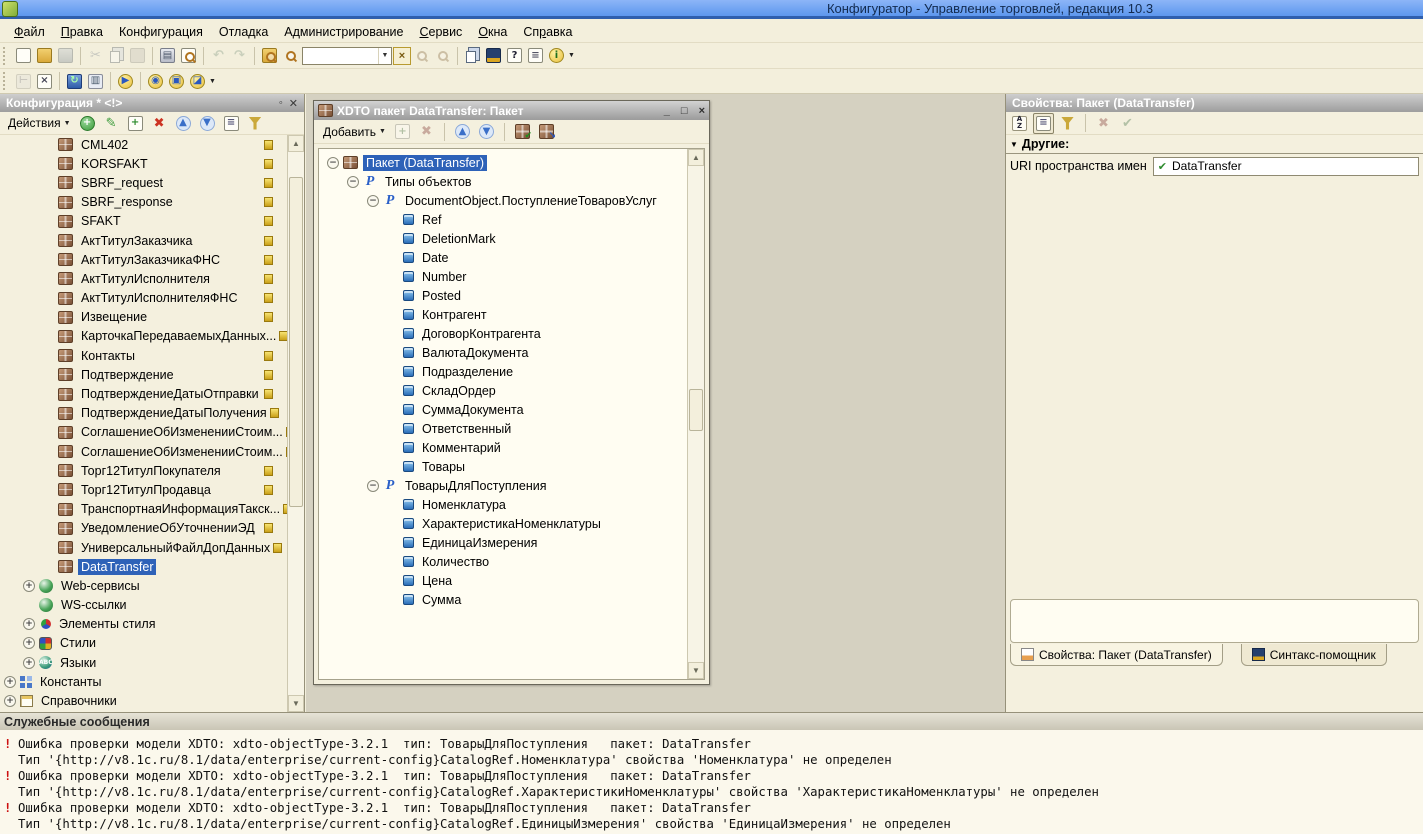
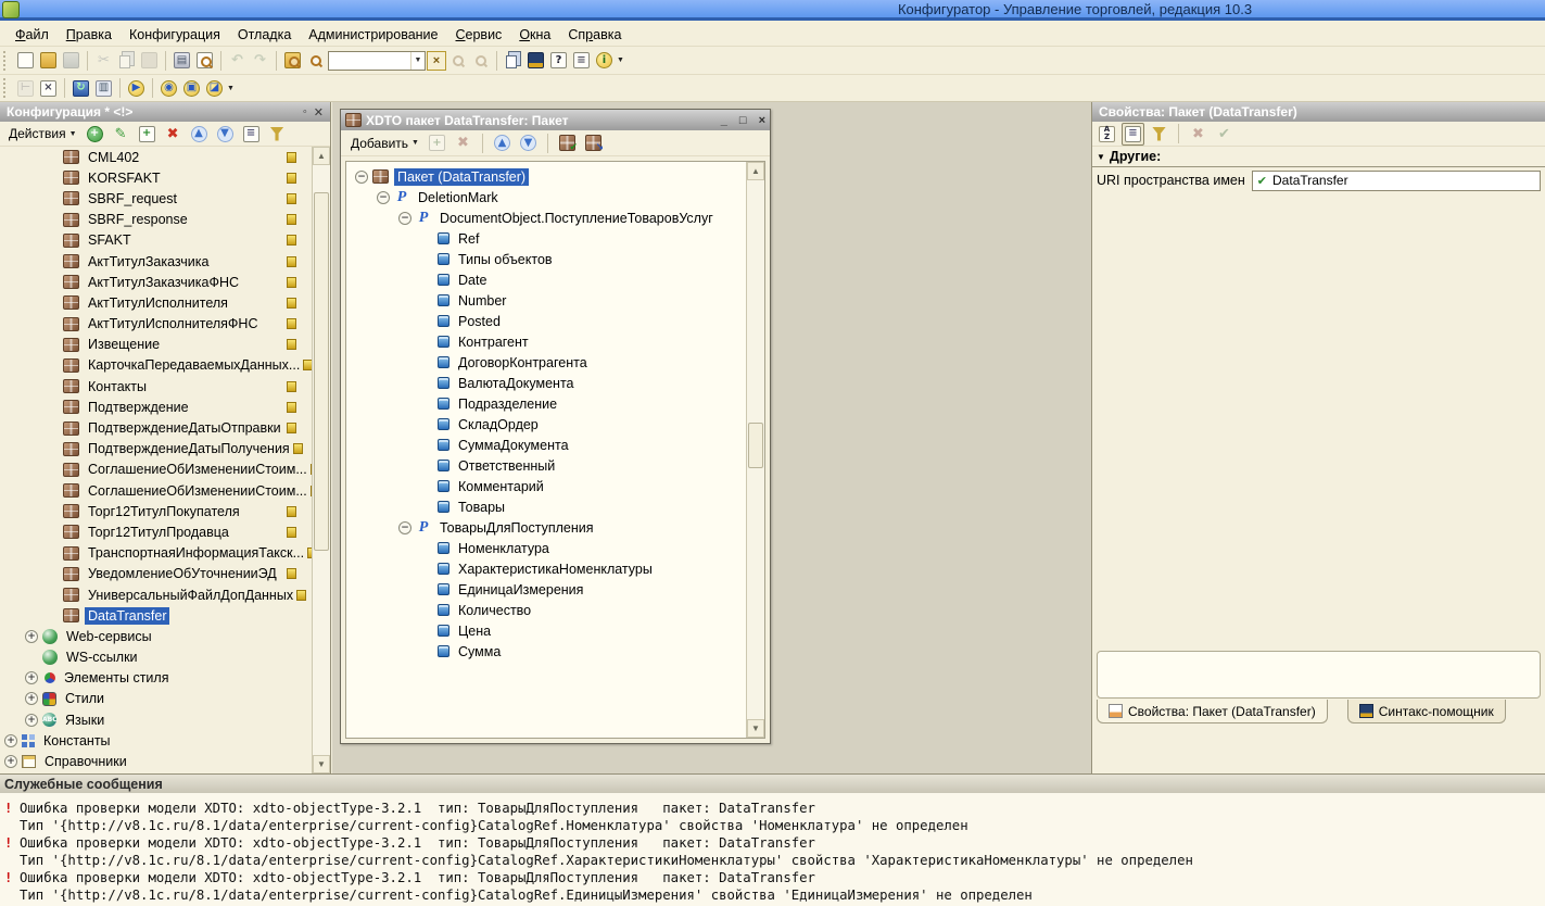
  Конфигуратор - Управление торговлей, редакция 10.3
  Файл
  Правка
  Конфигурация
  Отладка
  Администрирование
  Сервис
  Окна
  Справка
  ✂
  ▤
  ↶
  ↷
  ×
  ?
  ≡
  i
  ⊢
  ×
  ↻
  ▥
  ▶
  ◉
  ▣
  ◪
  Конфигурация * <!>
  ◦
  ✕
  Действия
  +
  ✎
  +
  ✖
  ▲
  ▼
  ≡
  CML402
  KORSFAKT
  SBRF_request
  SBRF_response
  SFAKT
  АктТитулЗаказчика
  АктТитулЗаказчикаФНС
  АктТитулИсполнителя
  АктТитулИсполнителяФНС
  Извещение
  КарточкаПередаваемыхДанных...
  Контакты
  Подтверждение
  ПодтверждениеДатыОтправки
  ПодтверждениеДатыПолучения
  СоглашениеОбИзмененииСтоим...
  СоглашениеОбИзмененииСтоим...
  Торг12ТитулПокупателя
  Торг12ТитулПродавца
  ТранспортнаяИнформацияТакск...
  УведомлениеОбУточненииЭД
  УниверсальныйФайлДопДанных
  DataTransfer
  +
  Web-сервисы
  WS-ссылки
  +
  Элементы стиля
  +
  Стили
  +
  Языки
  +
  Константы
  +
  Справочники
  ▲
  ▼
  XDTO пакет DataTransfer: Пакет
  _
  □
  ×
  Добавить
  +
  ✖
  ▲
  ▼
  ✔
  ↘
  −
  Пакет (DataTransfer)
  −
  P
- Типы объектов
+ DeletionMark
  −
  P
  DocumentObject.ПоступлениеТоваровУслуг
  Ref
- DeletionMark
+ Типы объектов
  Date
  Number
  Posted
  Контрагент
  ДоговорКонтрагента
  ВалютаДокумента
  Подразделение
  СкладОрдер
  СуммаДокумента
  Ответственный
  Комментарий
  Товары
  −
  P
  ТоварыДляПоступления
  Номенклатура
  ХарактеристикаНоменклатуры
  ЕдиницаИзмерения
  Количество
  Цена
  Сумма
  ▲
  ▼
  Свойства: Пакет (DataTransfer)
  A
  Z
  ≡
  ✖
  ✔
  ▼
  Другие:
  URI пространства имен
  ✔
  DataTransfer
  Свойства: Пакет (DataTransfer)
  Синтакс-помощник
  Служебные сообщения
  !
  Ошибка проверки модели XDTO: xdto-objectType-3.2.1 тип: ТоварыДляПоступления пакет: DataTransfer
  Тип '{http://v8.1c.ru/8.1/data/enterprise/current-config}CatalogRef.Номенклатура' свойства 'Номенклатура' не определен
  !
  Ошибка проверки модели XDTO: xdto-objectType-3.2.1 тип: ТоварыДляПоступления пакет: DataTransfer
  Тип '{http://v8.1c.ru/8.1/data/enterprise/current-config}CatalogRef.ХарактеристикиНоменклатуры' свойства 'ХарактеристикаНоменклатуры' не определен
  !
  Ошибка проверки модели XDTO: xdto-objectType-3.2.1 тип: ТоварыДляПоступления пакет: DataTransfer
  Тип '{http://v8.1c.ru/8.1/data/enterprise/current-config}CatalogRef.ЕдиницыИзмерения' свойства 'ЕдиницаИзмерения' не определен
